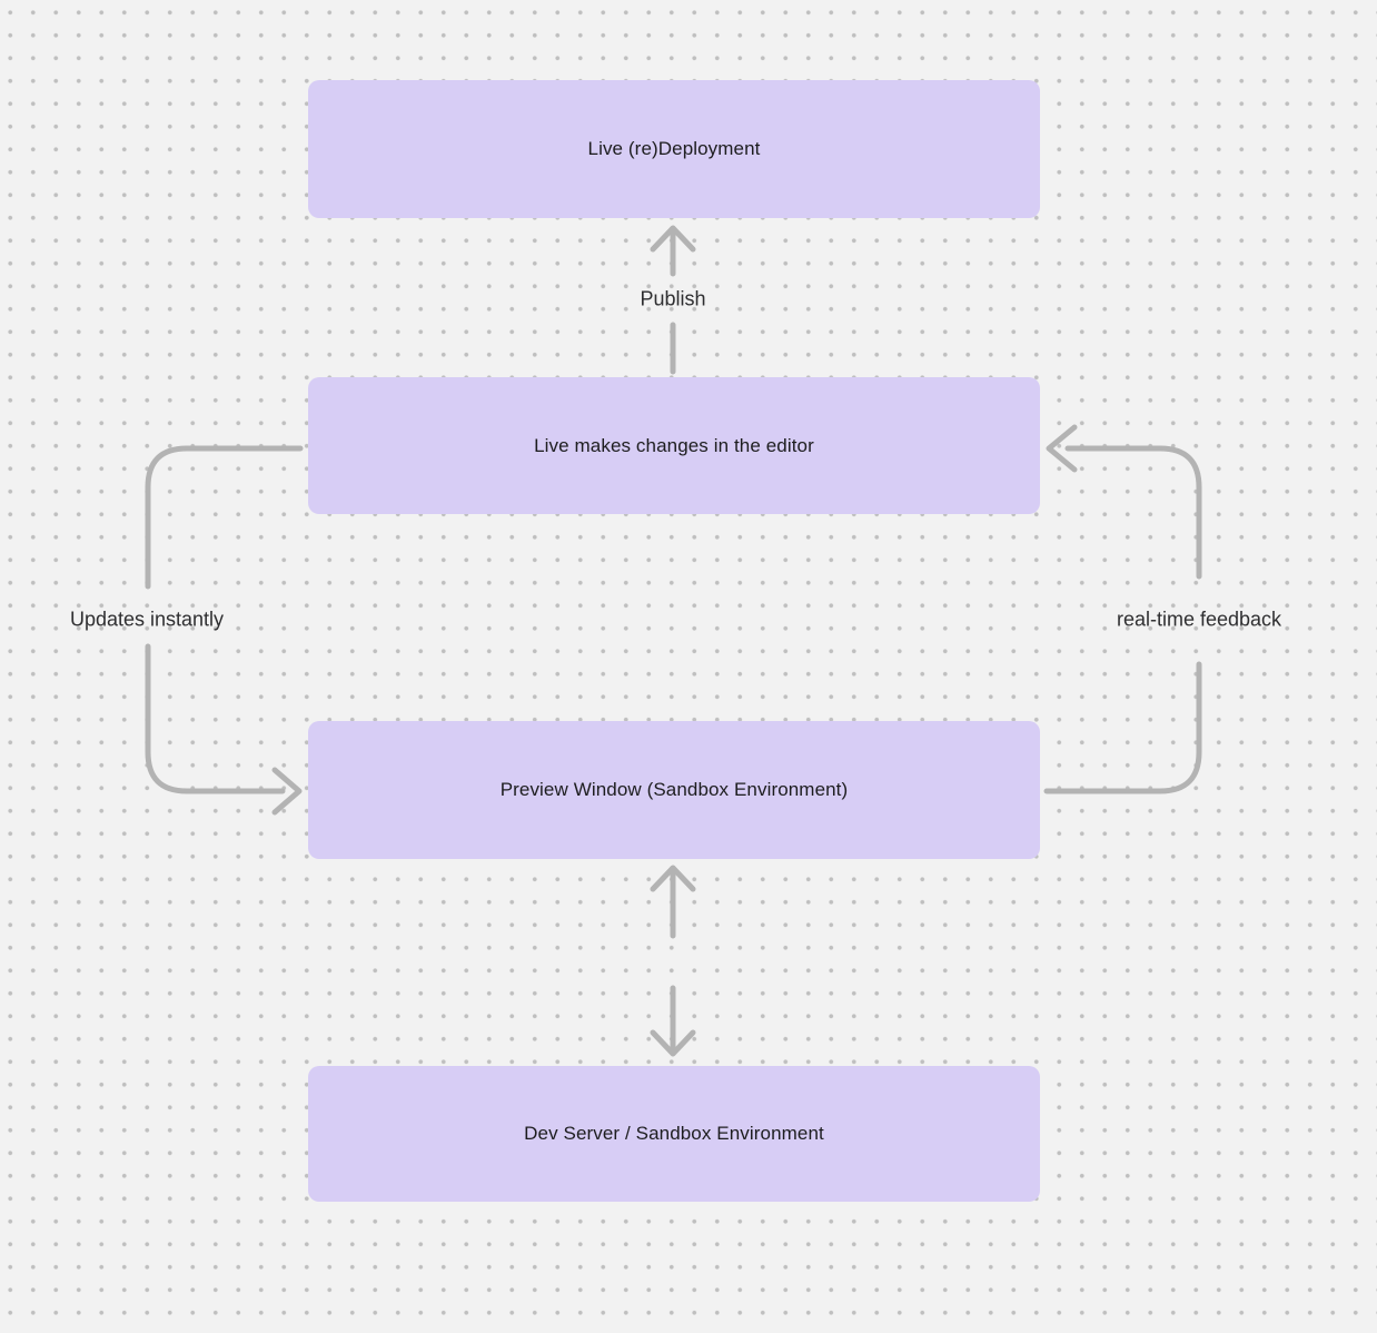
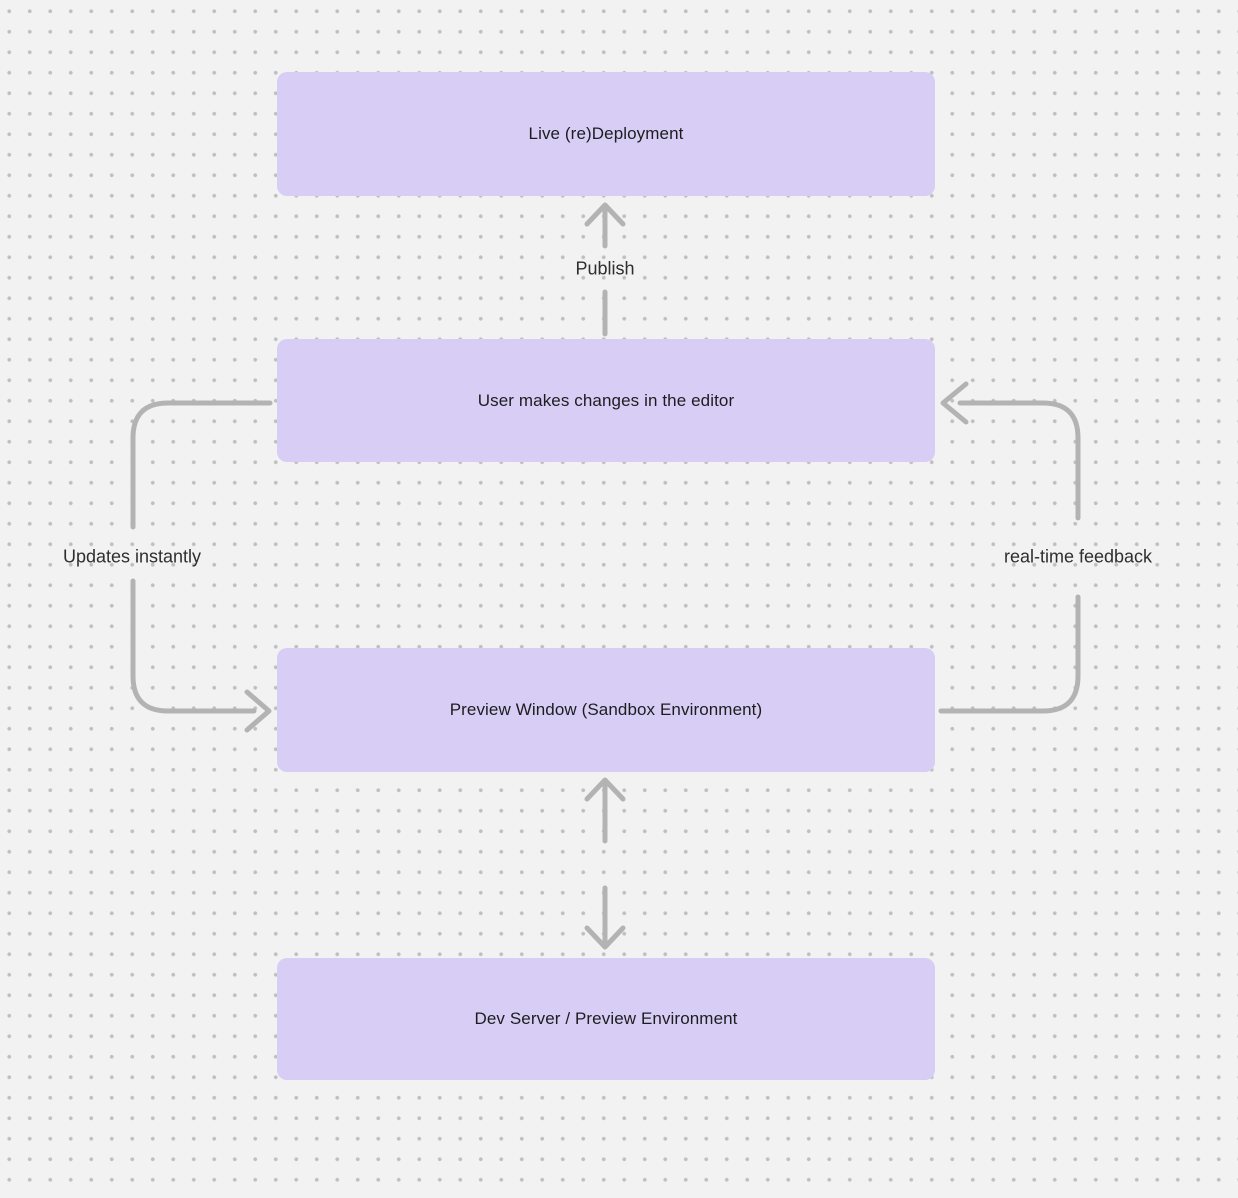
  Live (re)Deployment
- Live makes changes in the editor
+ User makes changes in the editor
  Preview Window (Sandbox Environment)
- Dev Server / Sandbox Environment
+ Dev Server / Preview Environment
  Publish
  Updates instantly
  real-time feedback
